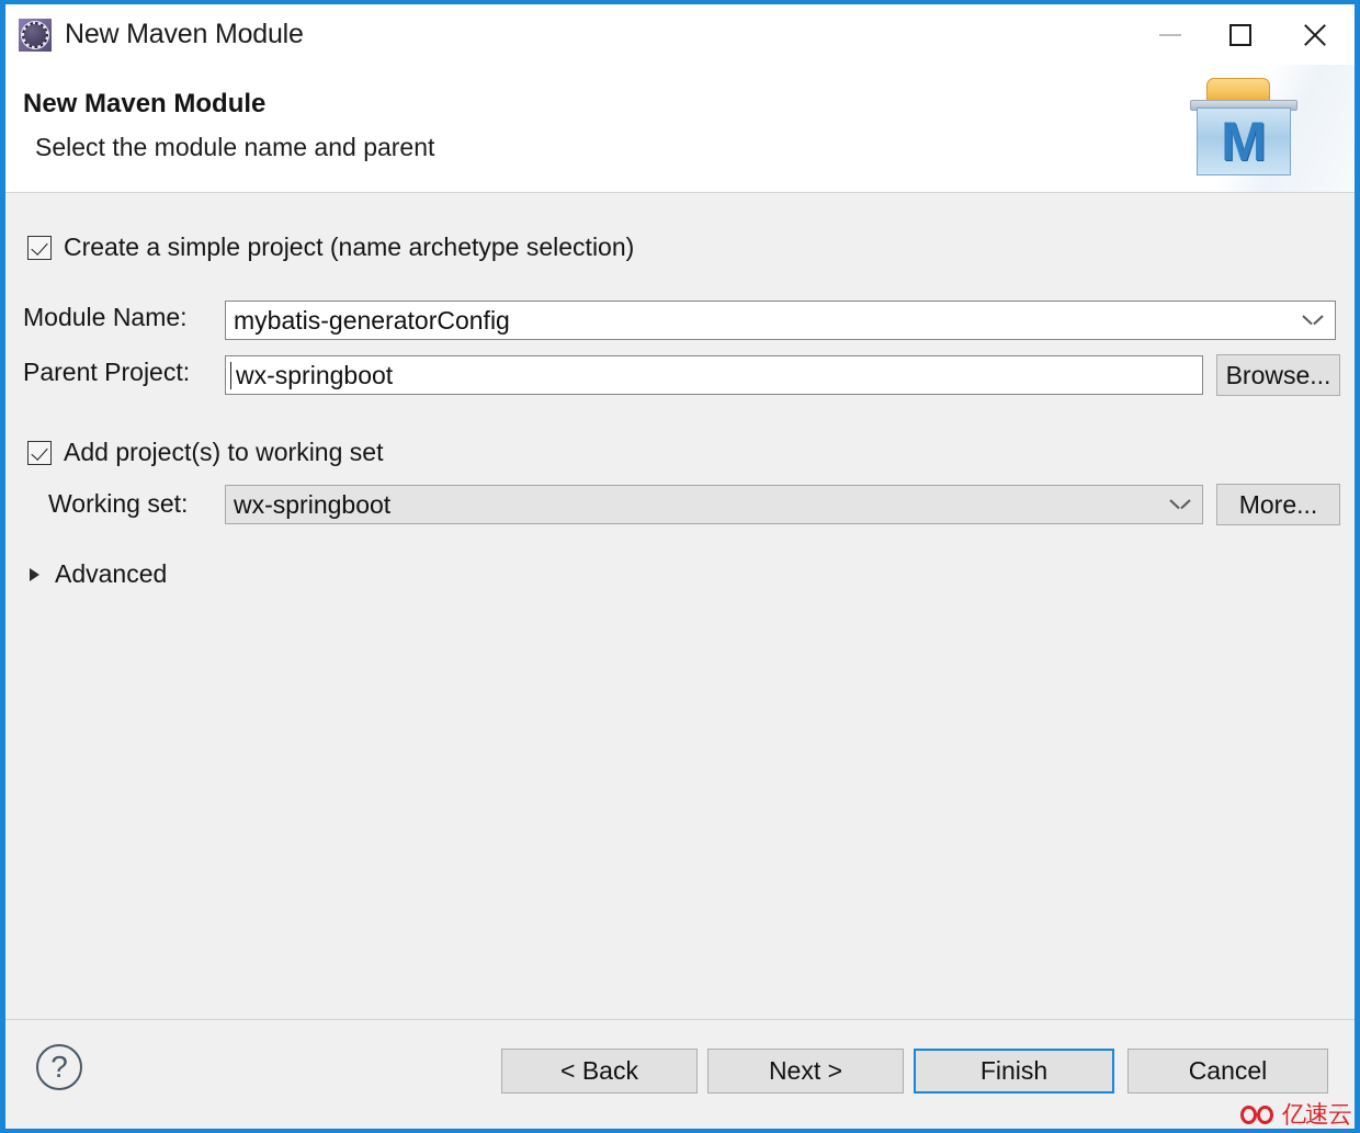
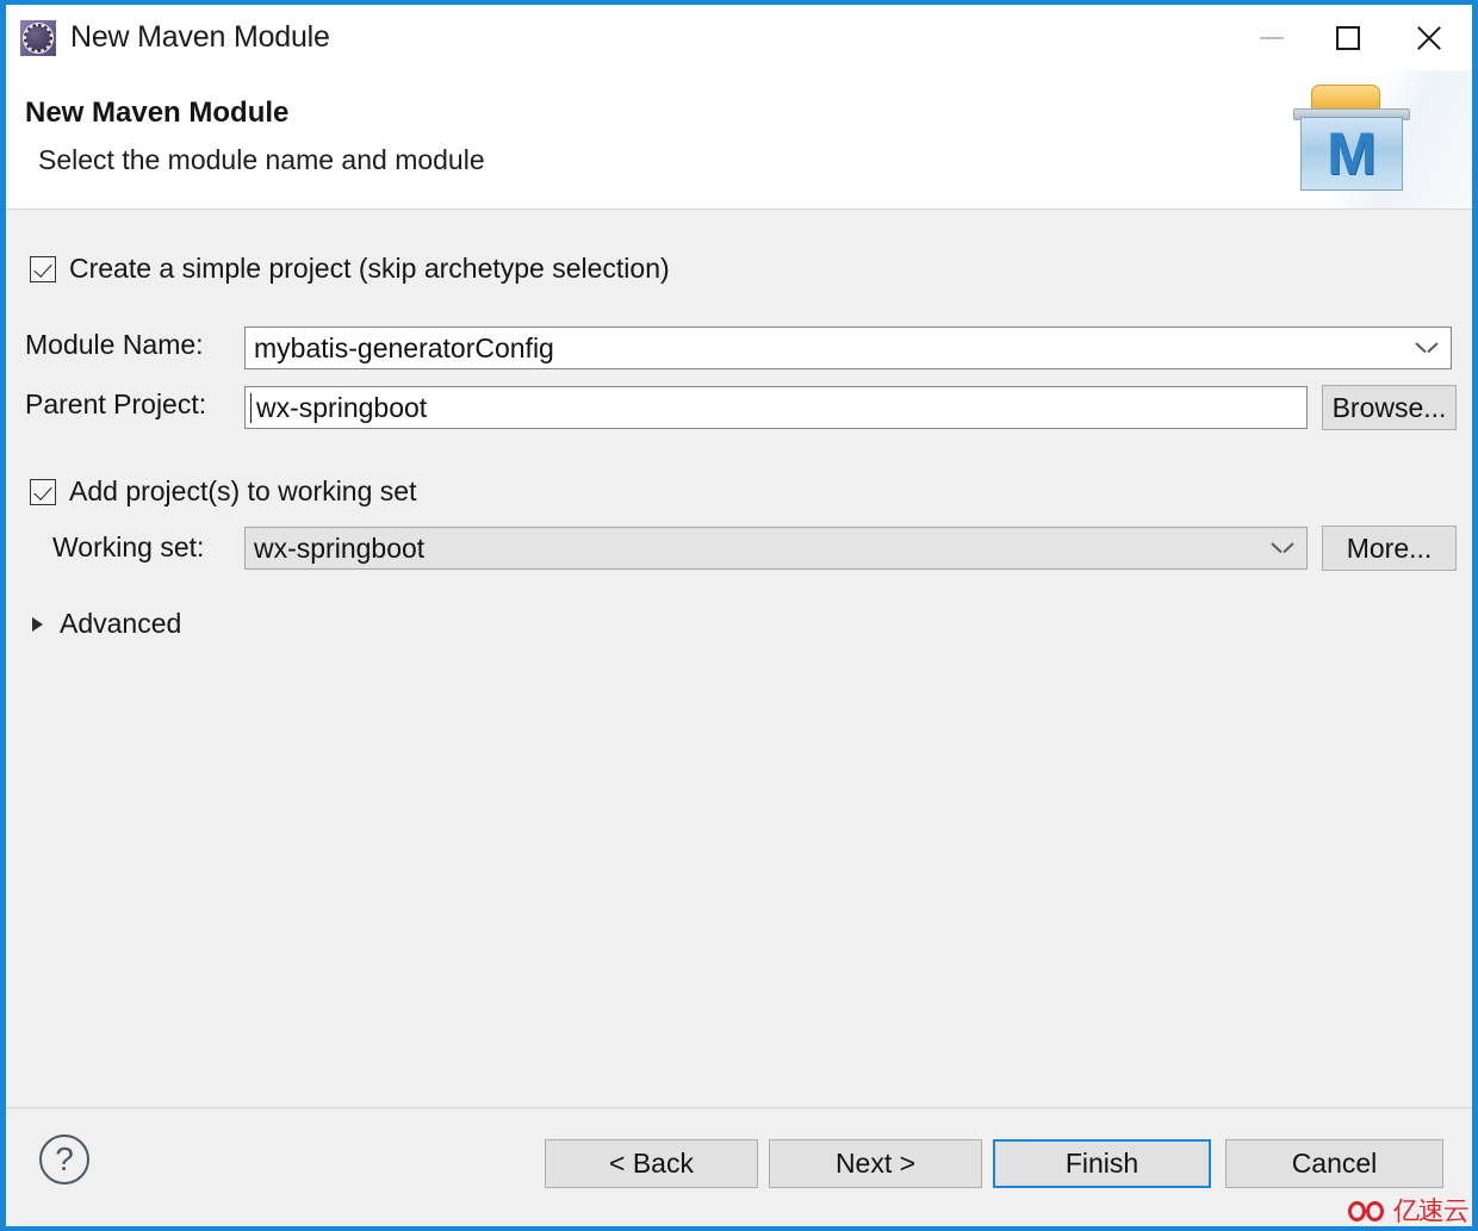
  New Maven Module
  New Maven Module
- Select the module name and parent
+ Select the module name and module
  M
- Create a simple project (name archetype selection)
+ Create a simple project (skip archetype selection)
  Module Name:
  mybatis-generatorConfig
  Parent Project:
  wx-springboot
  Browse...
  Add project(s) to working set
  Working set:
  wx-springboot
  More...
  Advanced
  ?
  < Back
  Next >
  Finish
  Cancel
  亿速云
